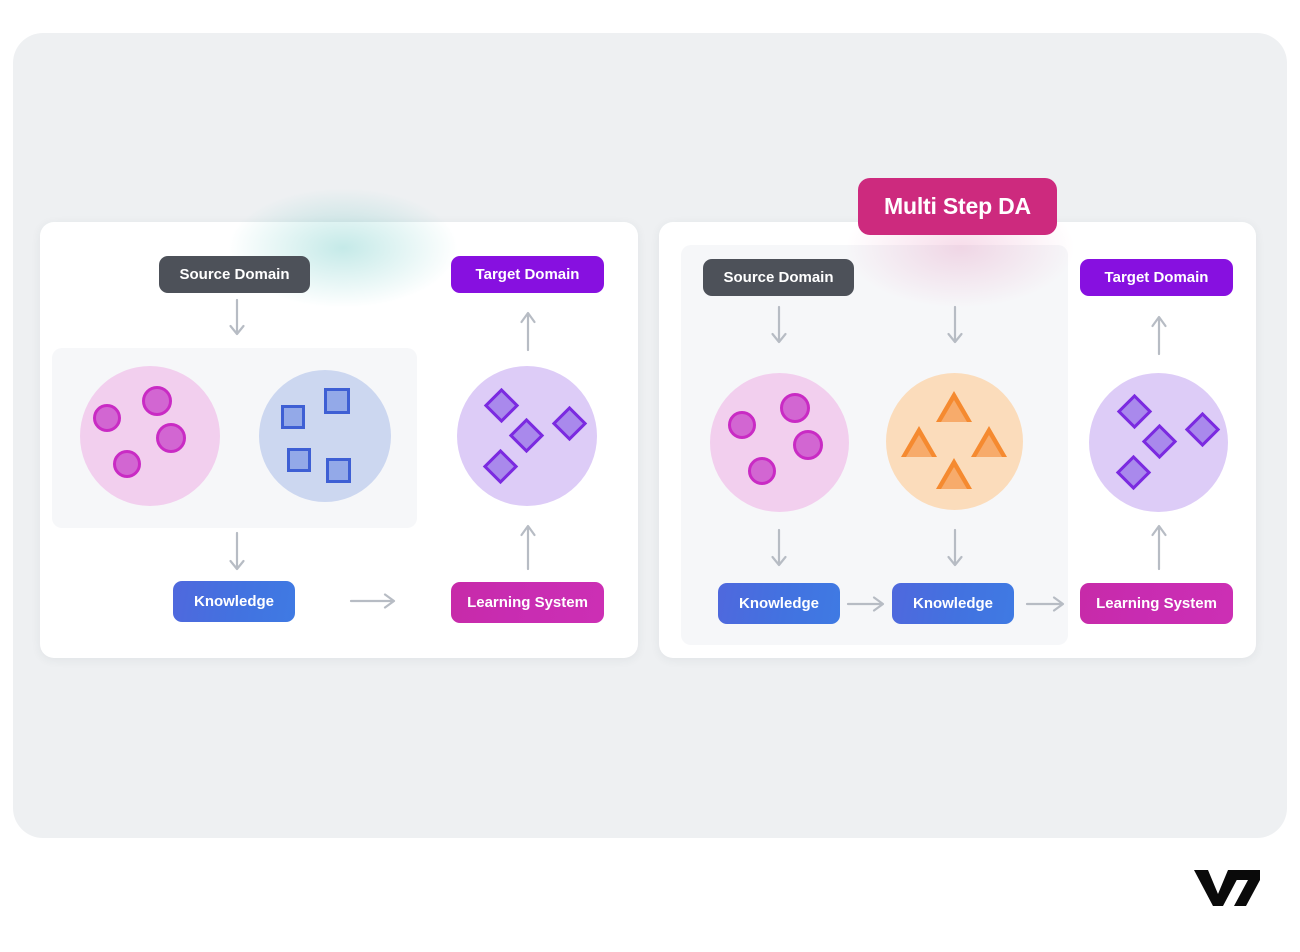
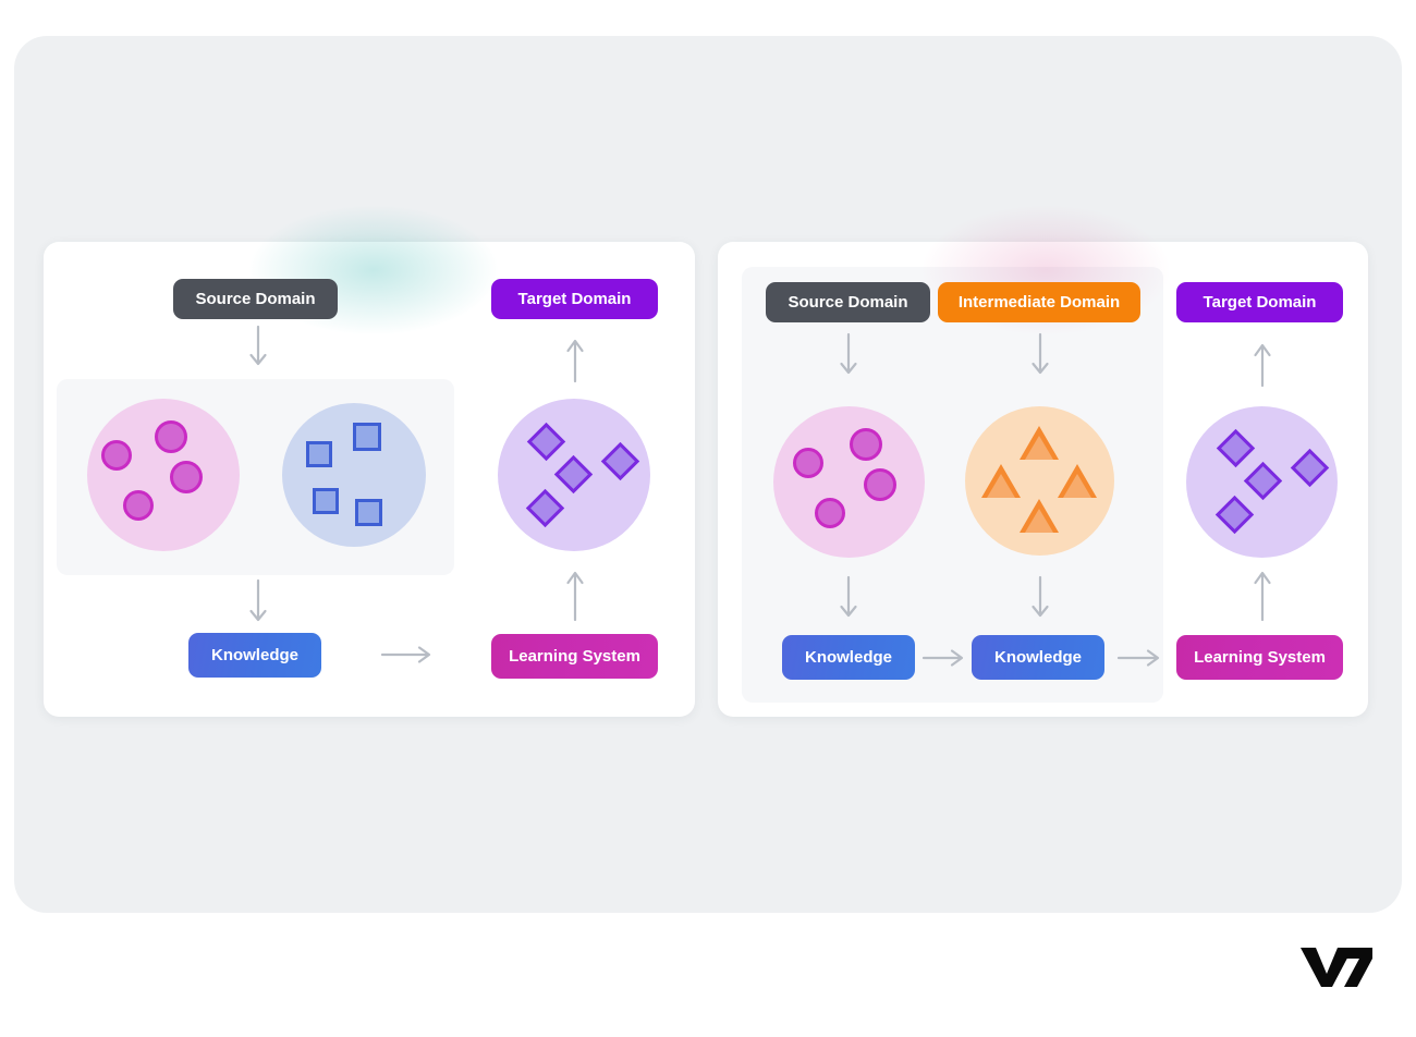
  Source Domain
  Target Domain
  Knowledge
  Learning System
- Multi Step DA
  Source Domain
+ Intermediate Domain
  Target Domain
  Knowledge
  Knowledge
  Learning System
